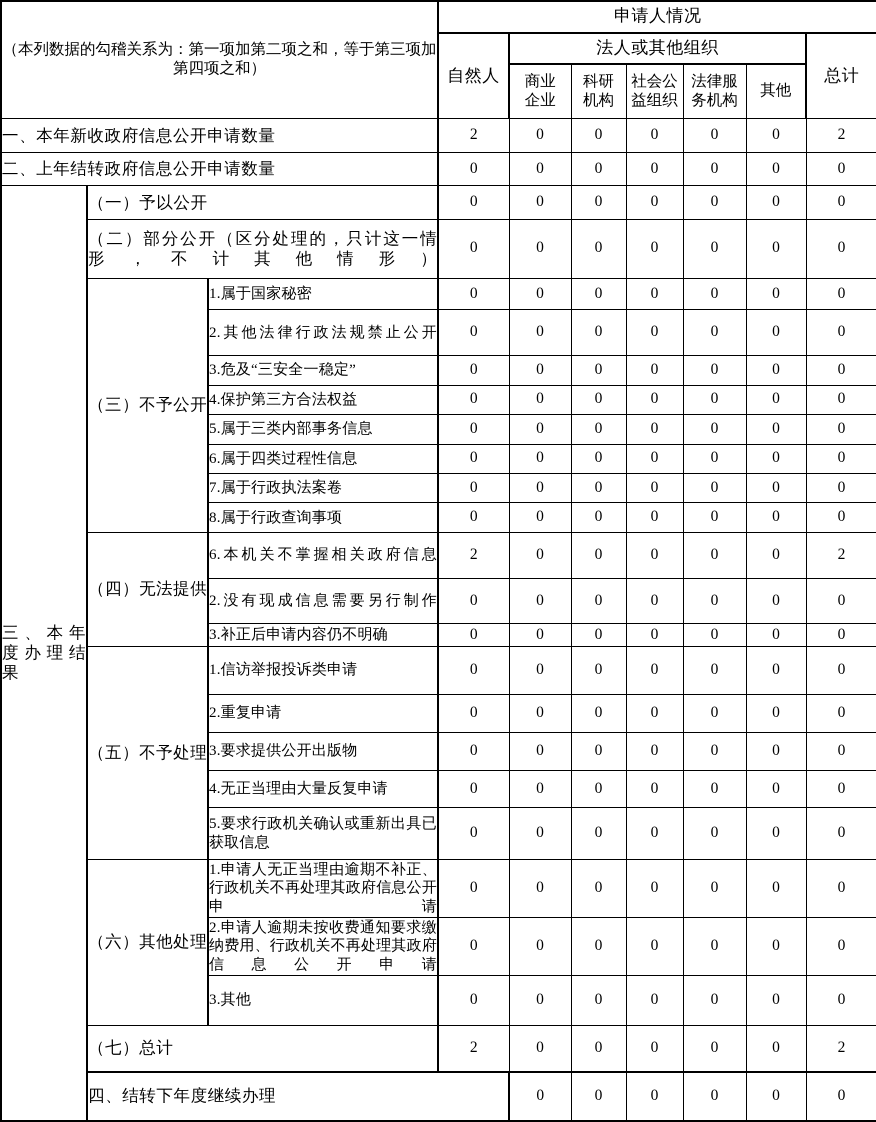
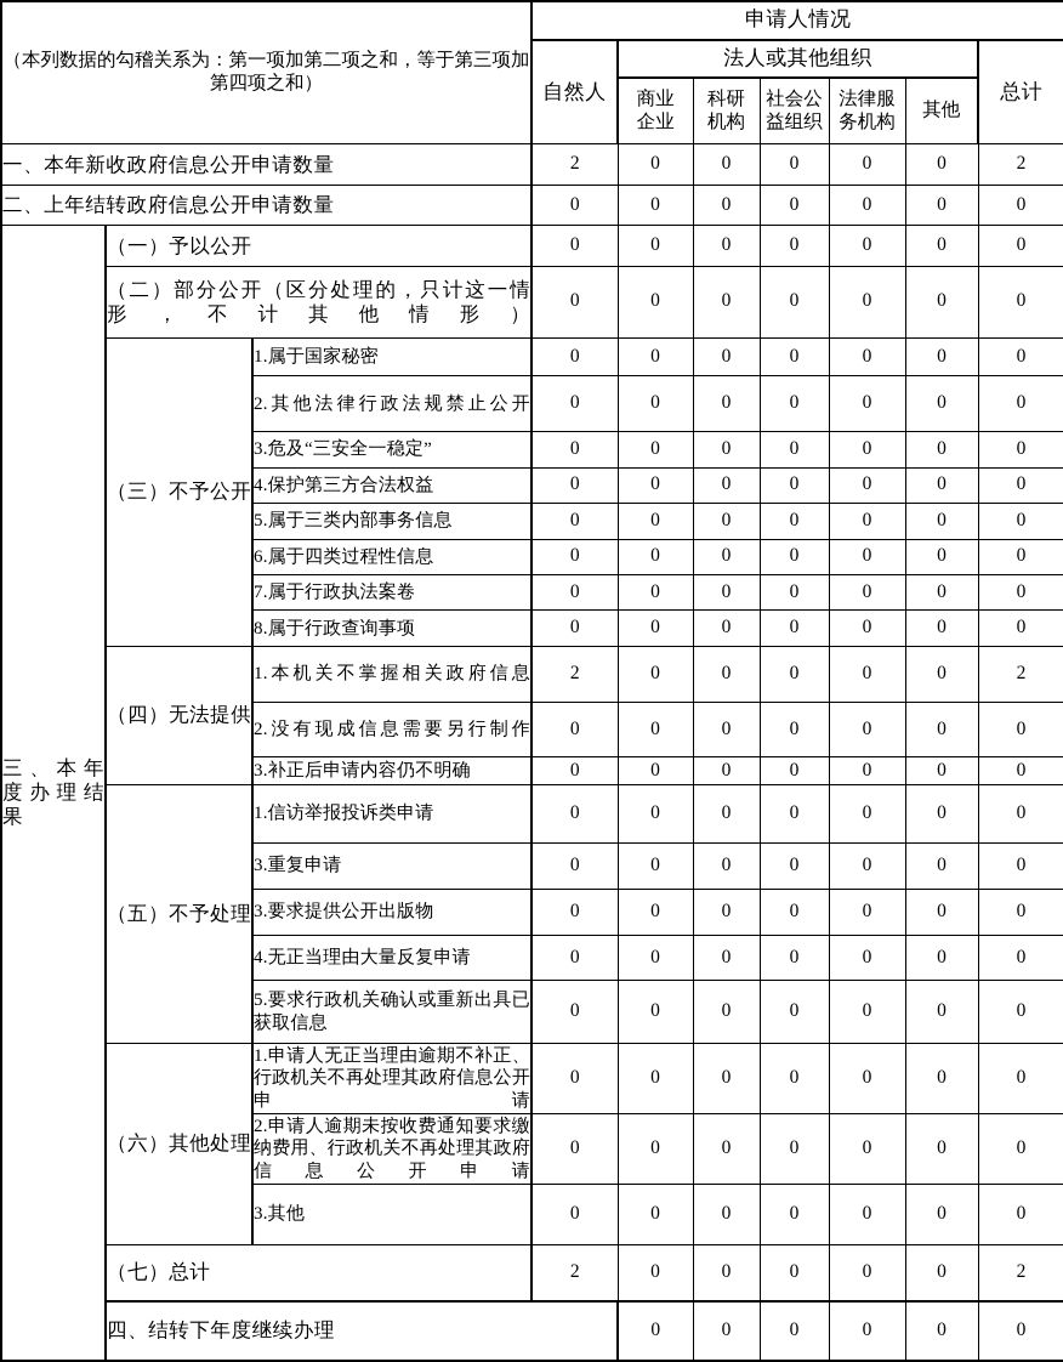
  （本列数据的勾稽关系为：第一项加第二项之和，等于第三项加第四项之和）	申请人情况
  自然人	法人或其他组织	总计
  商业 企业	科研 机构	社会公 益组织	法律服 务机构	其他
  一、本年新收政府信息公开申请数量	2	0	0	0	0	0	2
  二、上年结转政府信息公开申请数量	0	0	0	0	0	0	0
  三、本年度办理结果	（一）予以公开	0	0	0	0	0	0	0
  （二）部分公开（区分处理的，只计这一情形，不计其他情形）	0	0	0	0	0	0	0
  （三）不予公开	1.属于国家秘密	0	0	0	0	0	0	0
  2.其他法律行政法规禁止公开	0	0	0	0	0	0	0
  3.危及“三安全一稳定”	0	0	0	0	0	0	0
  4.保护第三方合法权益	0	0	0	0	0	0	0
  5.属于三类内部事务信息	0	0	0	0	0	0	0
  6.属于四类过程性信息	0	0	0	0	0	0	0
  7.属于行政执法案卷	0	0	0	0	0	0	0
  8.属于行政查询事项	0	0	0	0	0	0	0
- （四）无法提供	6.本机关不掌握相关政府信息	2	0	0	0	0	0	2
+ （四）无法提供	1.本机关不掌握相关政府信息	2	0	0	0	0	0	2
  2.没有现成信息需要另行制作	0	0	0	0	0	0	0
  3.补正后申请内容仍不明确	0	0	0	0	0	0	0
  （五）不予处理	1.信访举报投诉类申请	0	0	0	0	0	0	0
- 2.重复申请	0	0	0	0	0	0	0
+ 3.重复申请	0	0	0	0	0	0	0
  3.要求提供公开出版物	0	0	0	0	0	0	0
  4.无正当理由大量反复申请	0	0	0	0	0	0	0
  5.要求行政机关确认或重新出具已获取信息	0	0	0	0	0	0	0
  （六）其他处理	1.申请人无正当理由逾期不补正、行政机关不再处理其政府信息公开申请	0	0	0	0	0	0	0
  2.申请人逾期未按收费通知要求缴纳费用、行政机关不再处理其政府信息公开申请	0	0	0	0	0	0	0
  3.其他	0	0	0	0	0	0	0
  （七）总计	2	0	0	0	0	0	2
  四、结转下年度继续办理	0	0	0	0	0	0
